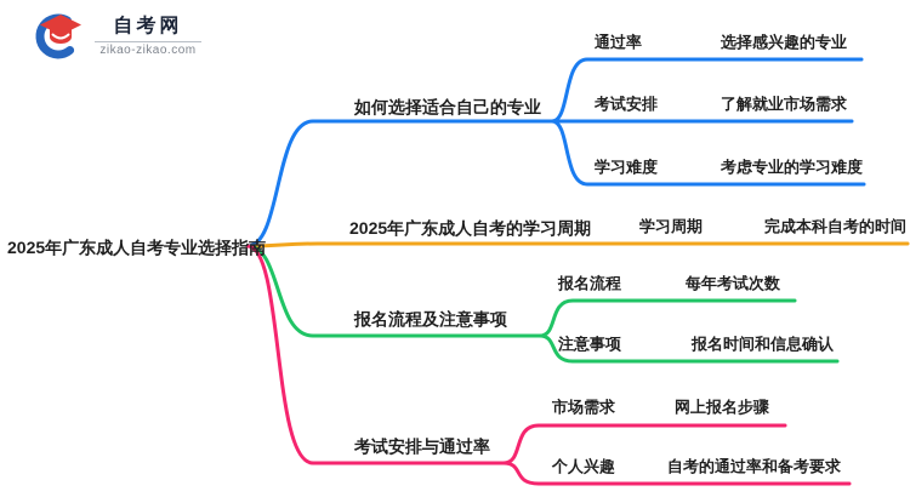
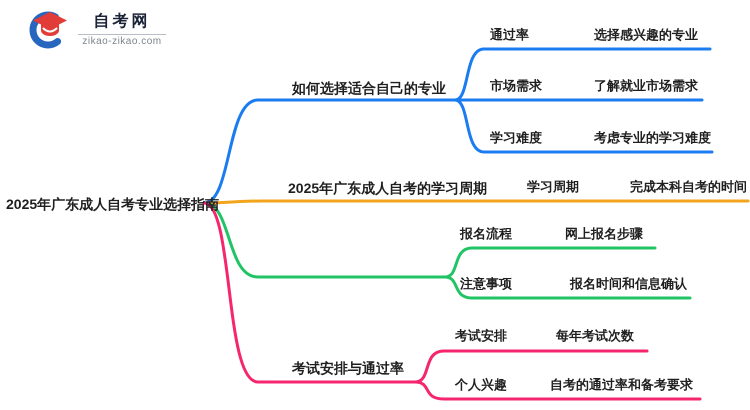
  自考网
  zikao-zikao.com
  2025年广东成人自考专业选择指南
  如何选择适合自己的专业
  通过率
  选择感兴趣的专业
- 考试安排
+ 市场需求
  了解就业市场需求
  学习难度
  考虑专业的学习难度
  2025年广东成人自考的学习周期
  学习周期
  完成本科自考的时间
- 报名流程及注意事项
  报名流程
- 每年考试次数
+ 网上报名步骤
  注意事项
  报名时间和信息确认
  考试安排与通过率
- 市场需求
+ 考试安排
- 网上报名步骤
+ 每年考试次数
  个人兴趣
  自考的通过率和备考要求
